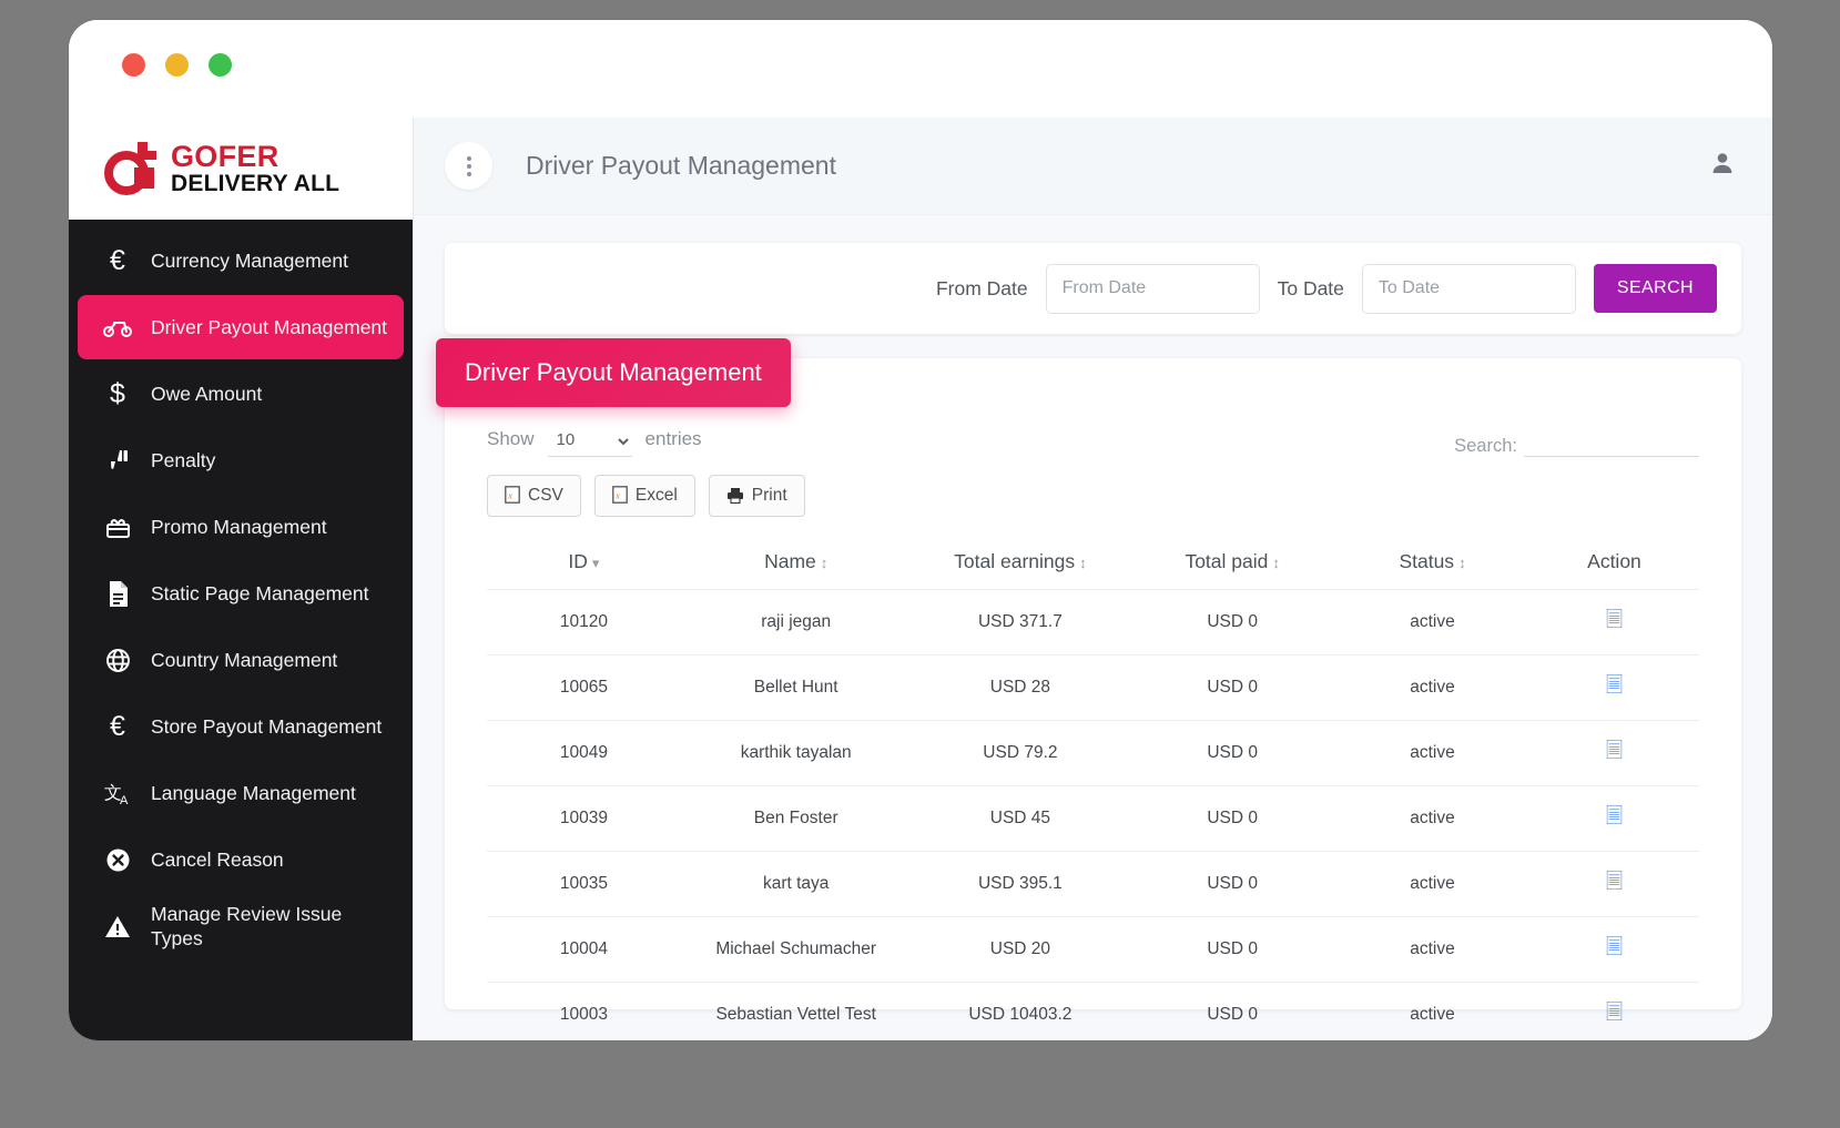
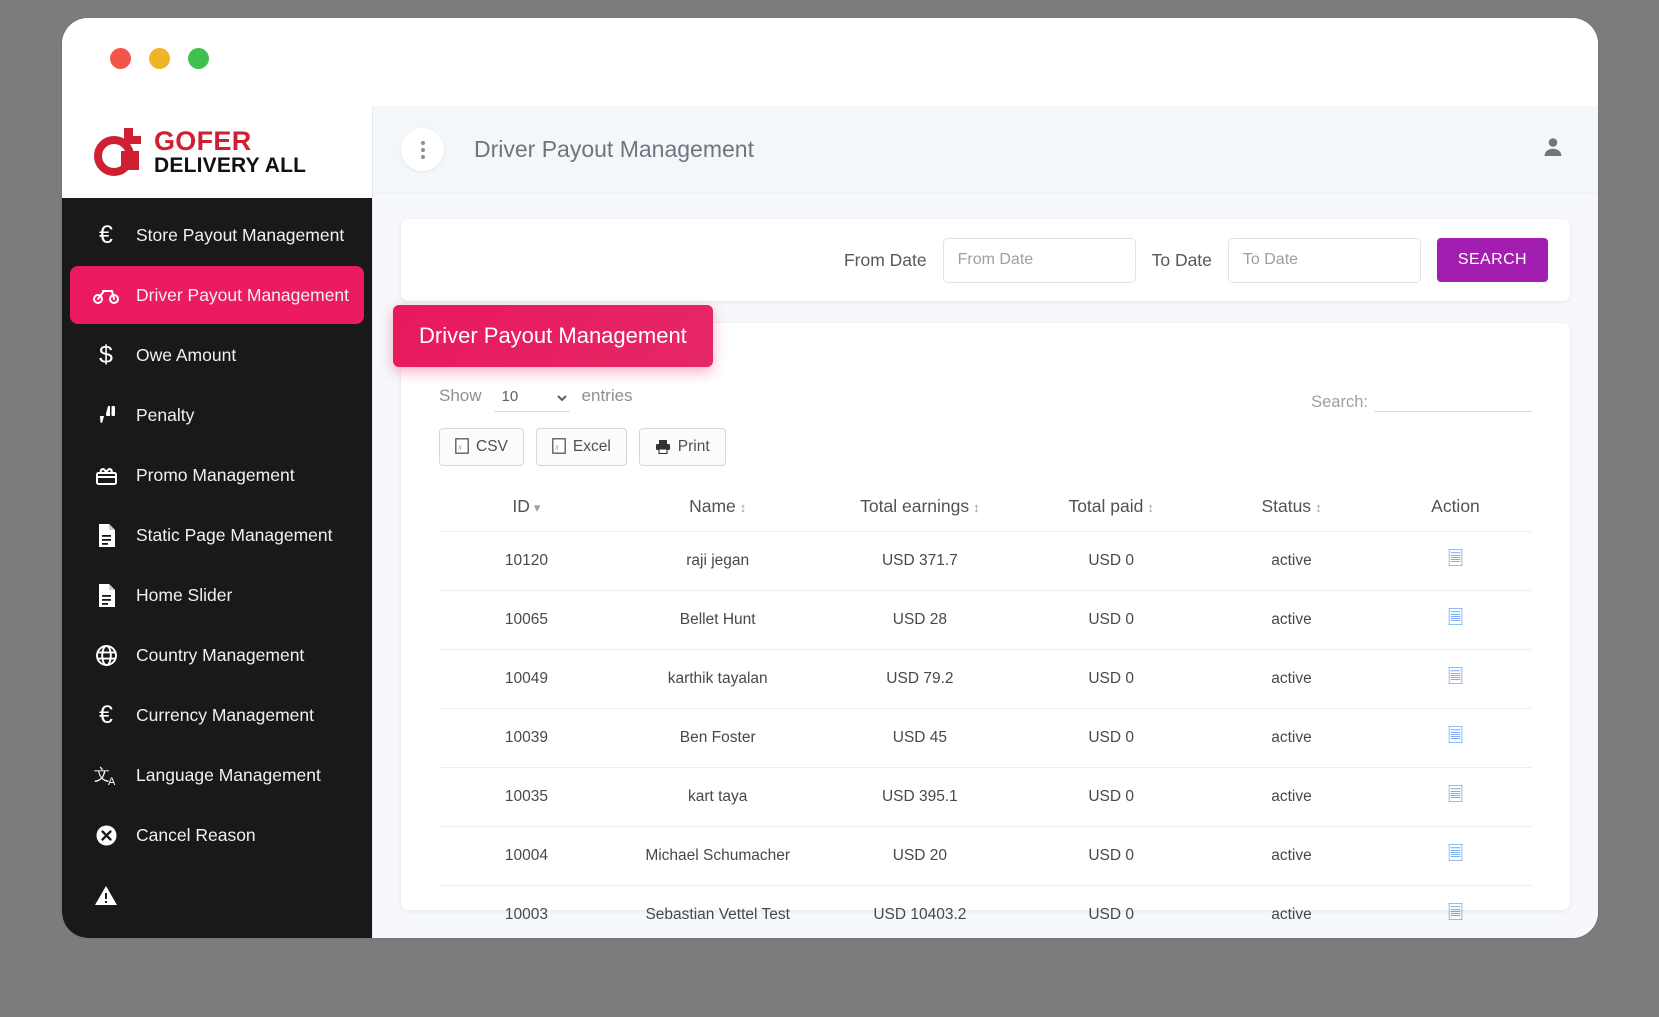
  GOFER
  DELIVERY ALL
  €
- Currency Management
+ Store Payout Management
  Driver Payout Management
  $
  Owe Amount
  Penalty
  Promo Management
  Static Page Management
+ Home Slider
  Country Management
  €
- Store Payout Management
+ Currency Management
  文
  A
  Language Management
  Cancel Reason
- Manage Review Issue Types
  Driver Payout Management
  From Date
  From Date
  To Date
  To Date
  SEARCH
  Driver Payout Management
  Show
  10
  entries
  Search:
  x
  CSV
  x
  Excel
  Print
  ID ▾	Name ↕	Total earnings ↕	Total paid ↕	Status ↕	Action
  10120	raji jegan	USD 371.7	USD 0	active	🗏
  10065	Bellet Hunt	USD 28	USD 0	active	🗏
  10049	karthik tayalan	USD 79.2	USD 0	active	🗏
  10039	Ben Foster	USD 45	USD 0	active	🗏
  10035	kart taya	USD 395.1	USD 0	active	🗏
  10004	Michael Schumacher	USD 20	USD 0	active	🗏
  10003	Sebastian Vettel Test	USD 10403.2	USD 0	active	🗏
